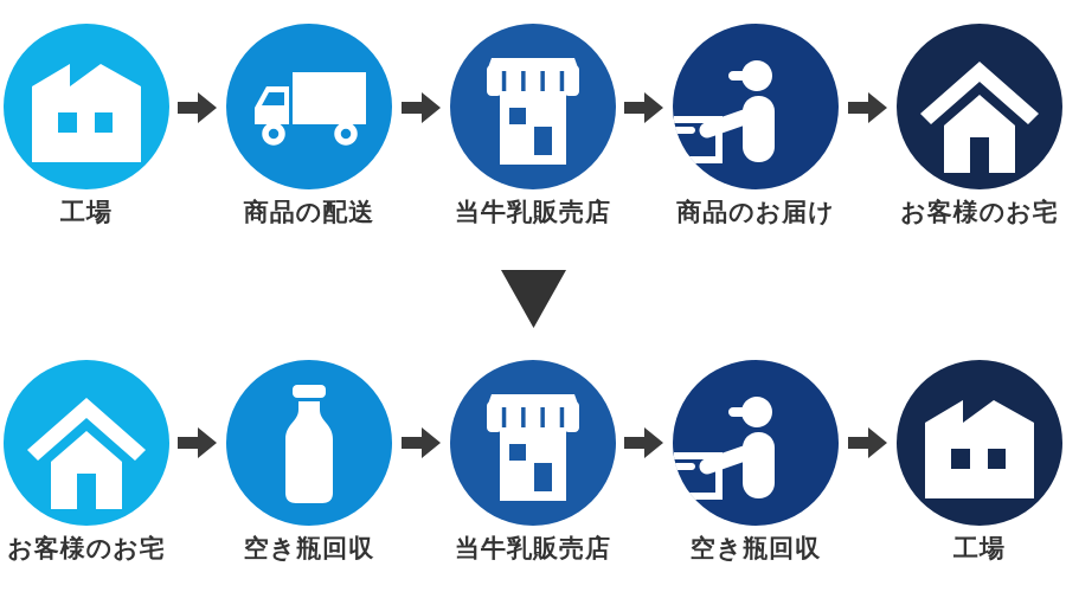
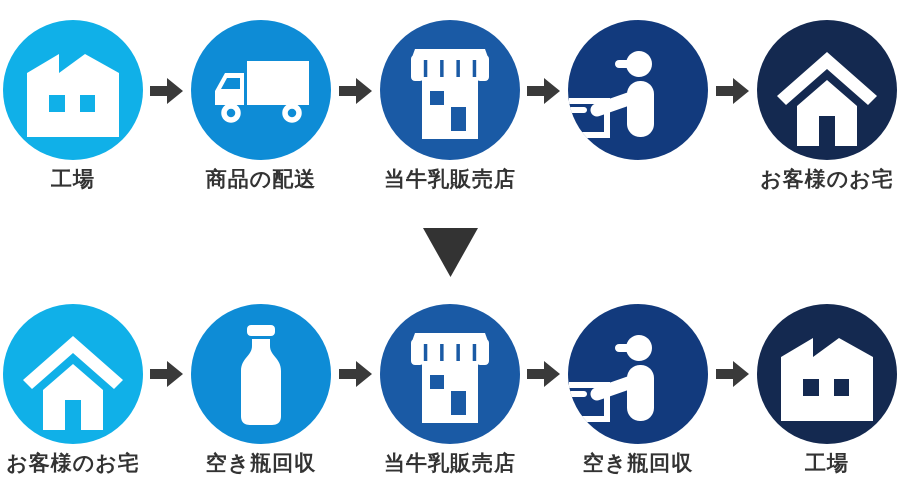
  工場
  商品の配送
  当牛乳販売店
- 商品のお届け
  お客様のお宅
  お客様のお宅
  空き瓶回収
  当牛乳販売店
  空き瓶回収
  工場
